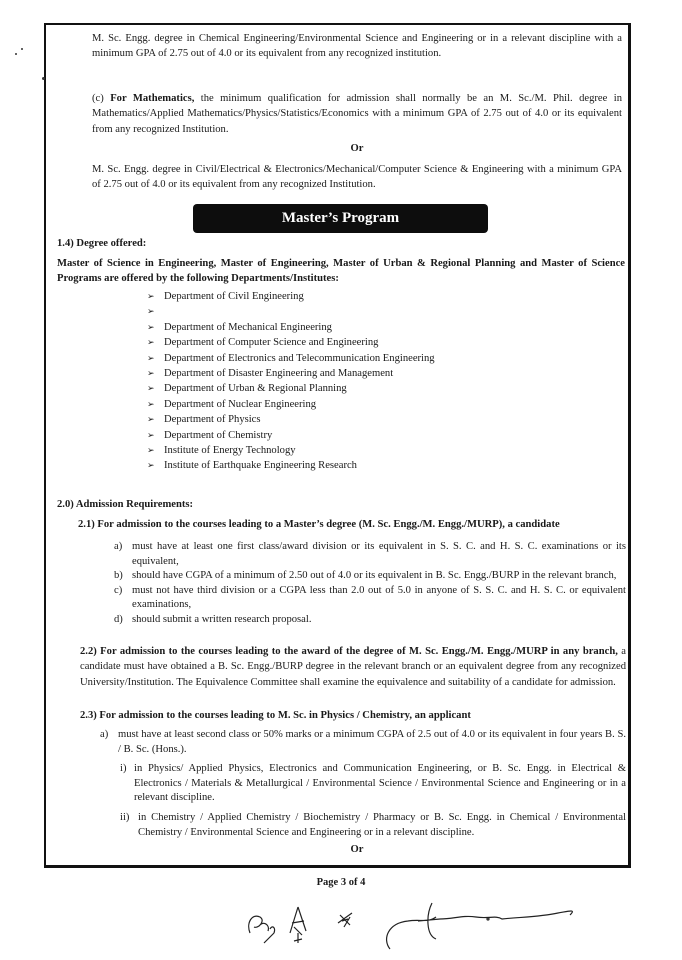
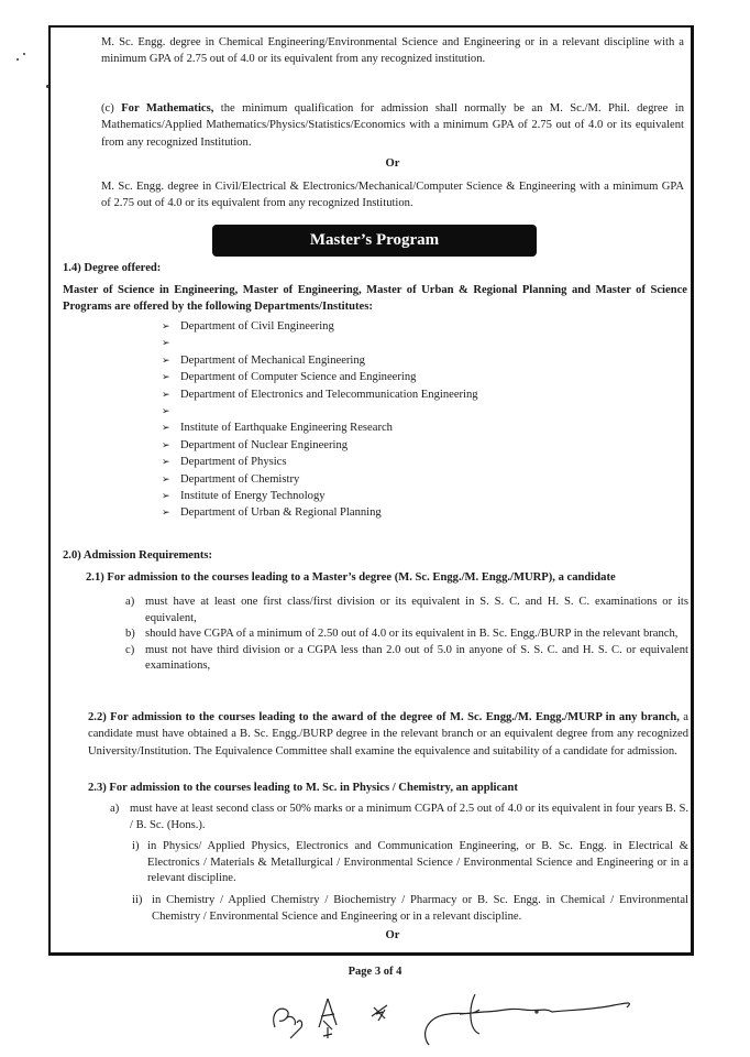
  M. Sc. Engg. degree in Chemical Engineering/Environmental Science and Engineering or in a relevant discipline with a minimum GPA of 2.75 out of 4.0 or its equivalent from any recognized institution.
  (c) For Mathematics, the minimum qualification for admission shall normally be an M. Sc./M. Phil. degree in Mathematics/Applied Mathematics/Physics/Statistics/Economics with a minimum GPA of 2.75 out of 4.0 or its equivalent from any recognized Institution.
  Or
  M. Sc. Engg. degree in Civil/Electrical & Electronics/Mechanical/Computer Science & Engineering with a minimum GPA of 2.75 out of 4.0 or its equivalent from any recognized Institution.
  Master’s Program
  1.4) Degree offered:
  Master of Science in Engineering, Master of Engineering, Master of Urban & Regional Planning and Master of Science Programs are offered by the following Departments/Institutes:
  ➢
  Department of Civil Engineering
  ➢
  ➢
  Department of Mechanical Engineering
  ➢
  Department of Computer Science and Engineering
  ➢
  Department of Electronics and Telecommunication Engineering
  ➢
- Department of Disaster Engineering and Management
  ➢
- Department of Urban & Regional Planning
+ Institute of Earthquake Engineering Research
  ➢
  Department of Nuclear Engineering
  ➢
  Department of Physics
  ➢
  Department of Chemistry
  ➢
  Institute of Energy Technology
  ➢
- Institute of Earthquake Engineering Research
+ Department of Urban & Regional Planning
  2.0) Admission Requirements:
  2.1) For admission to the courses leading to a Master’s degree (M. Sc. Engg./M. Engg./MURP), a candidate
  a)
- must have at least one first class/award division or its equivalent in S. S. C. and H. S. C. examinations or its equivalent,
+ must have at least one first class/first division or its equivalent in S. S. C. and H. S. C. examinations or its equivalent,
  b)
  should have CGPA of a minimum of 2.50 out of 4.0 or its equivalent in B. Sc. Engg./BURP in the relevant branch,
  c)
  must not have third division or a CGPA less than 2.0 out of 5.0 in anyone of S. S. C. and H. S. C. or equivalent examinations,
- d)
- should submit a written research proposal.
  2.2) For admission to the courses leading to the award of the degree of M. Sc. Engg./M. Engg./MURP in any branch, a candidate must have obtained a B. Sc. Engg./BURP degree in the relevant branch or an equivalent degree from any recognized University/Institution. The Equivalence Committee shall examine the equivalence and suitability of a candidate for admission.
  2.3) For admission to the courses leading to M. Sc. in Physics / Chemistry, an applicant
  a)
  must have at least second class or 50% marks or a minimum CGPA of 2.5 out of 4.0 or its equivalent in four years B. S. / B. Sc. (Hons.).
  i)
  in Physics/ Applied Physics, Electronics and Communication Engineering, or B. Sc. Engg. in Electrical & Electronics / Materials & Metallurgical / Environmental Science / Environmental Science and Engineering or in a relevant discipline.
  ii)
  in Chemistry / Applied Chemistry / Biochemistry / Pharmacy or B. Sc. Engg. in Chemical / Environmental Chemistry / Environmental Science and Engineering or in a relevant discipline.
  Or
  Page 3 of 4
